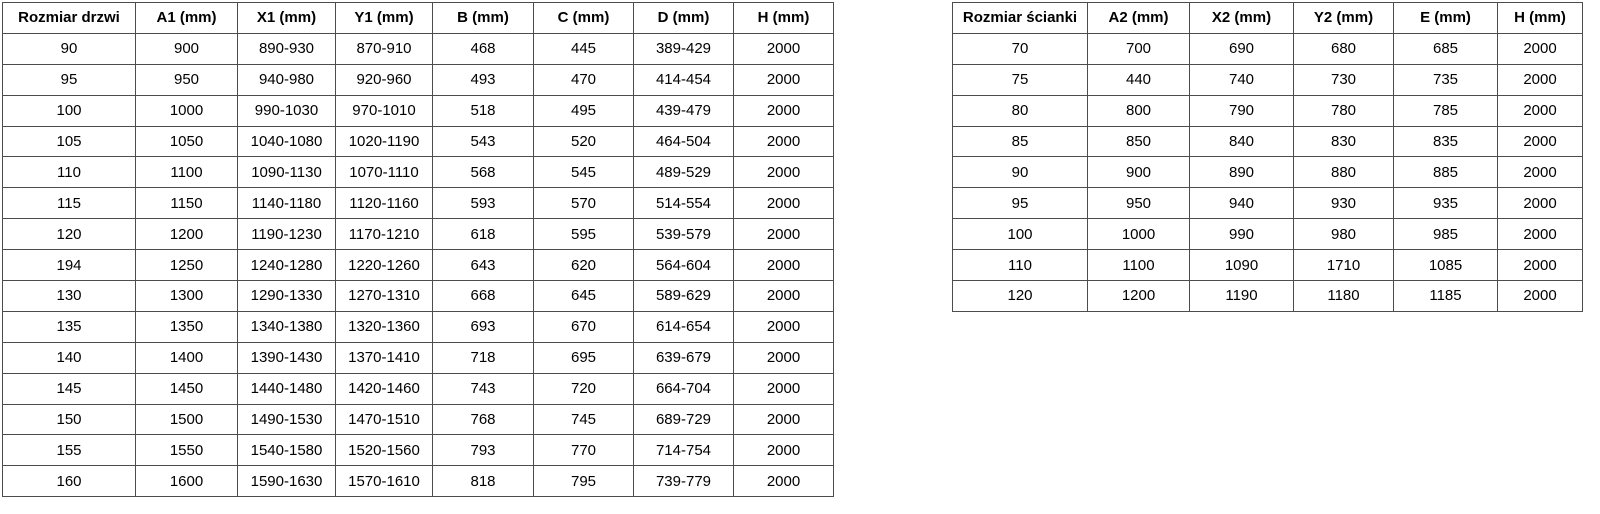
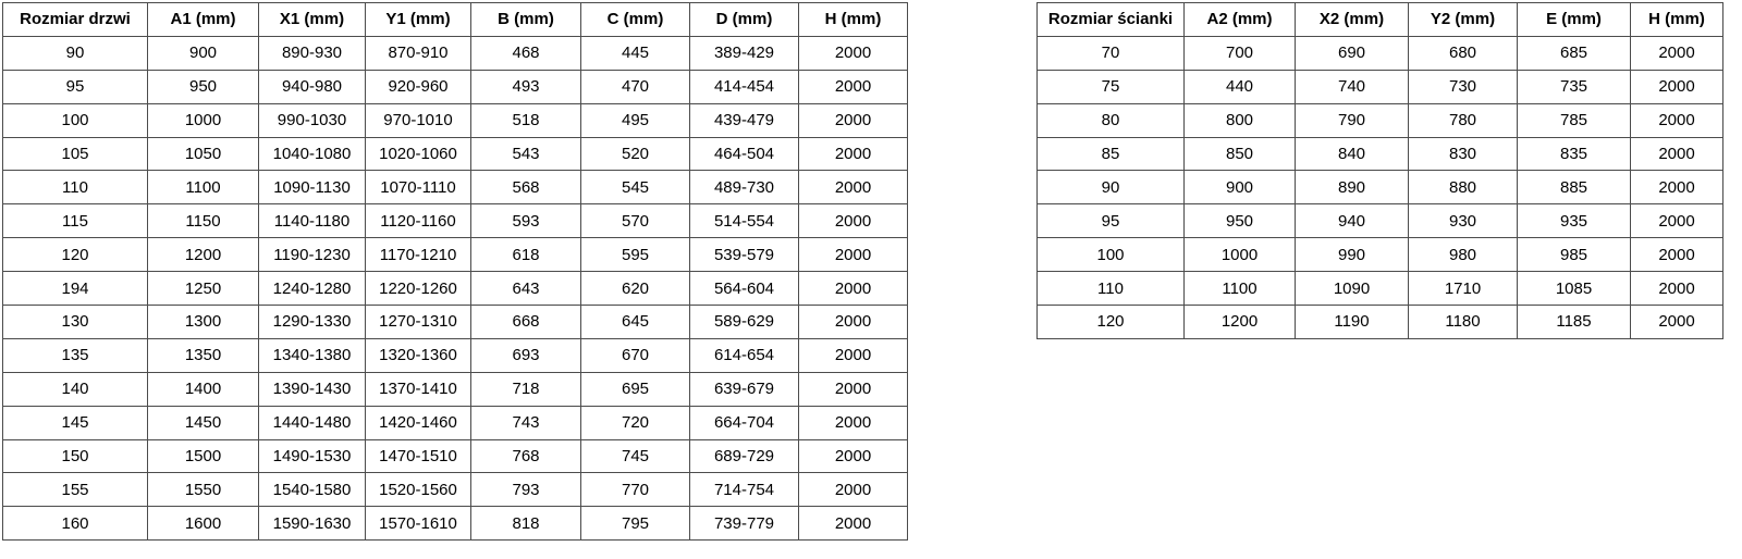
  Rozmiar drzwi	A1 (mm)	X1 (mm)	Y1 (mm)	B (mm)	C (mm)	D (mm)	H (mm)
  90	900	890-930	870-910	468	445	389-429	2000
  95	950	940-980	920-960	493	470	414-454	2000
  100	1000	990-1030	970-1010	518	495	439-479	2000
- 105	1050	1040-1080	1020-1190	543	520	464-504	2000
+ 105	1050	1040-1080	1020-1060	543	520	464-504	2000
- 110	1100	1090-1130	1070-1110	568	545	489-529	2000
+ 110	1100	1090-1130	1070-1110	568	545	489-730	2000
  115	1150	1140-1180	1120-1160	593	570	514-554	2000
  120	1200	1190-1230	1170-1210	618	595	539-579	2000
  194	1250	1240-1280	1220-1260	643	620	564-604	2000
  130	1300	1290-1330	1270-1310	668	645	589-629	2000
  135	1350	1340-1380	1320-1360	693	670	614-654	2000
  140	1400	1390-1430	1370-1410	718	695	639-679	2000
  145	1450	1440-1480	1420-1460	743	720	664-704	2000
  150	1500	1490-1530	1470-1510	768	745	689-729	2000
  155	1550	1540-1580	1520-1560	793	770	714-754	2000
  160	1600	1590-1630	1570-1610	818	795	739-779	2000
  Rozmiar ścianki	A2 (mm)	X2 (mm)	Y2 (mm)	E (mm)	H (mm)
  70	700	690	680	685	2000
  75	440	740	730	735	2000
  80	800	790	780	785	2000
  85	850	840	830	835	2000
  90	900	890	880	885	2000
  95	950	940	930	935	2000
  100	1000	990	980	985	2000
  110	1100	1090	1710	1085	2000
  120	1200	1190	1180	1185	2000
